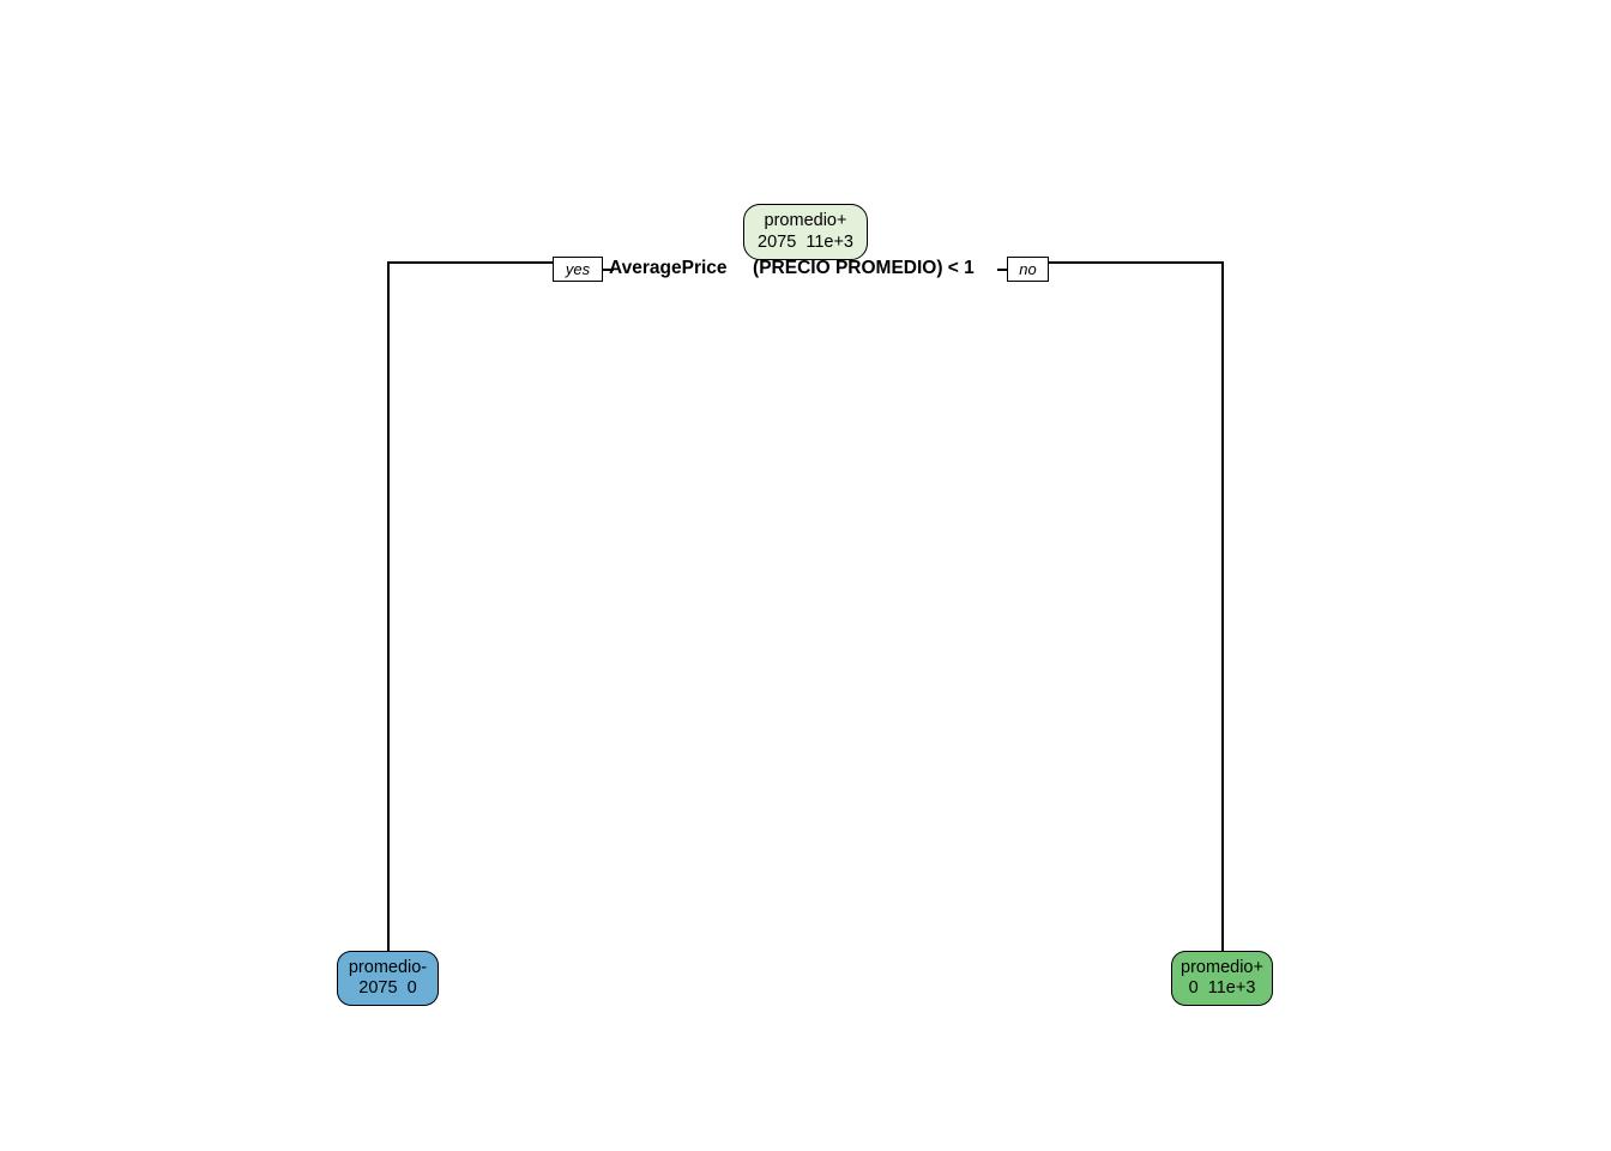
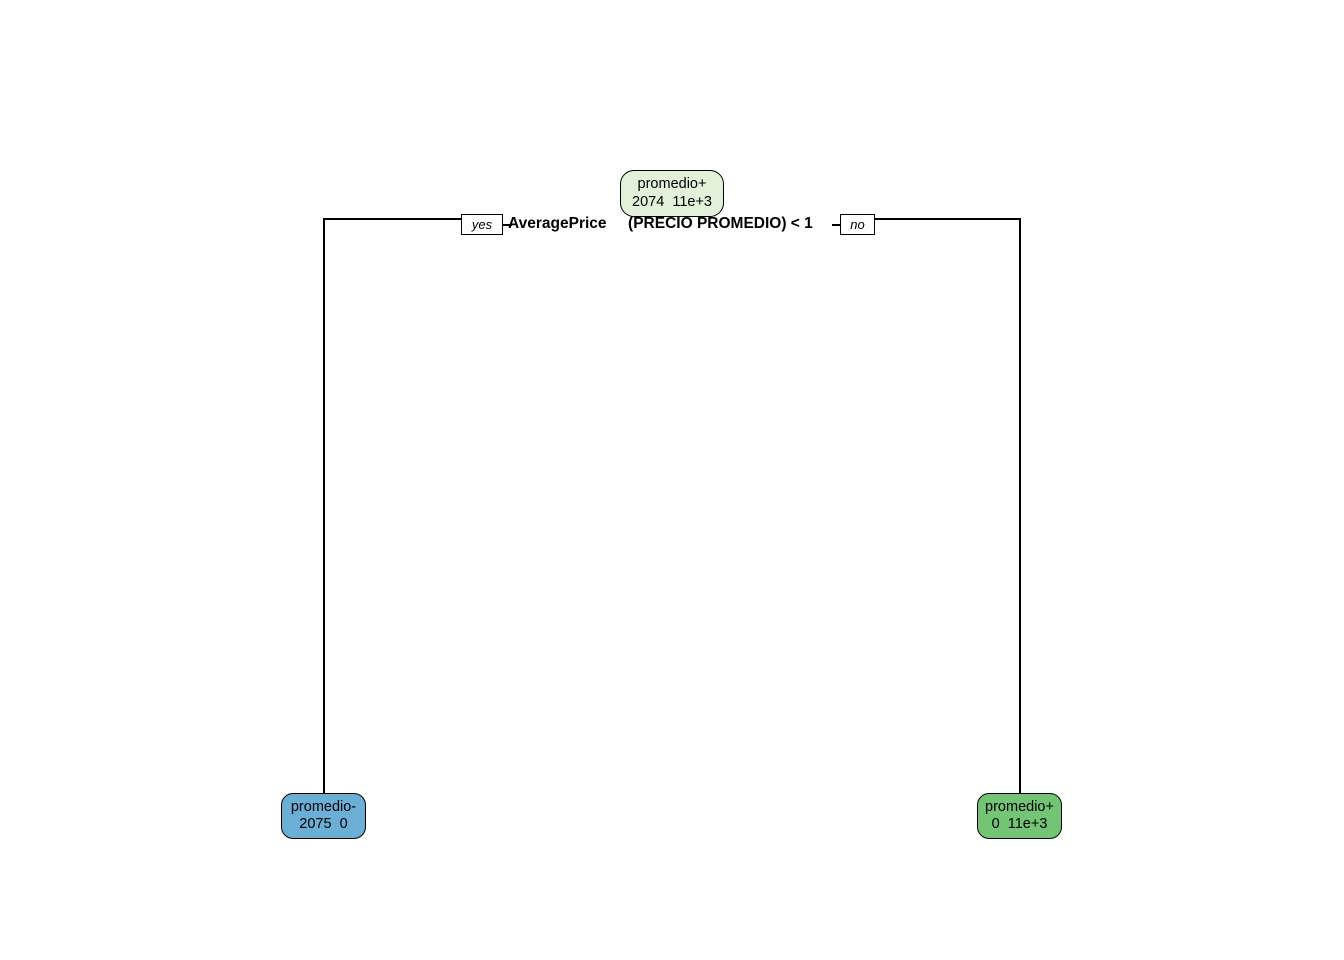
  AveragePrice (PRECIO PROMEDIO) < 1
  yes
  no
  promedio+
- 2075 11e+3
+ 2074 11e+3
  promedio-
  2075 0
  promedio+
  0 11e+3
